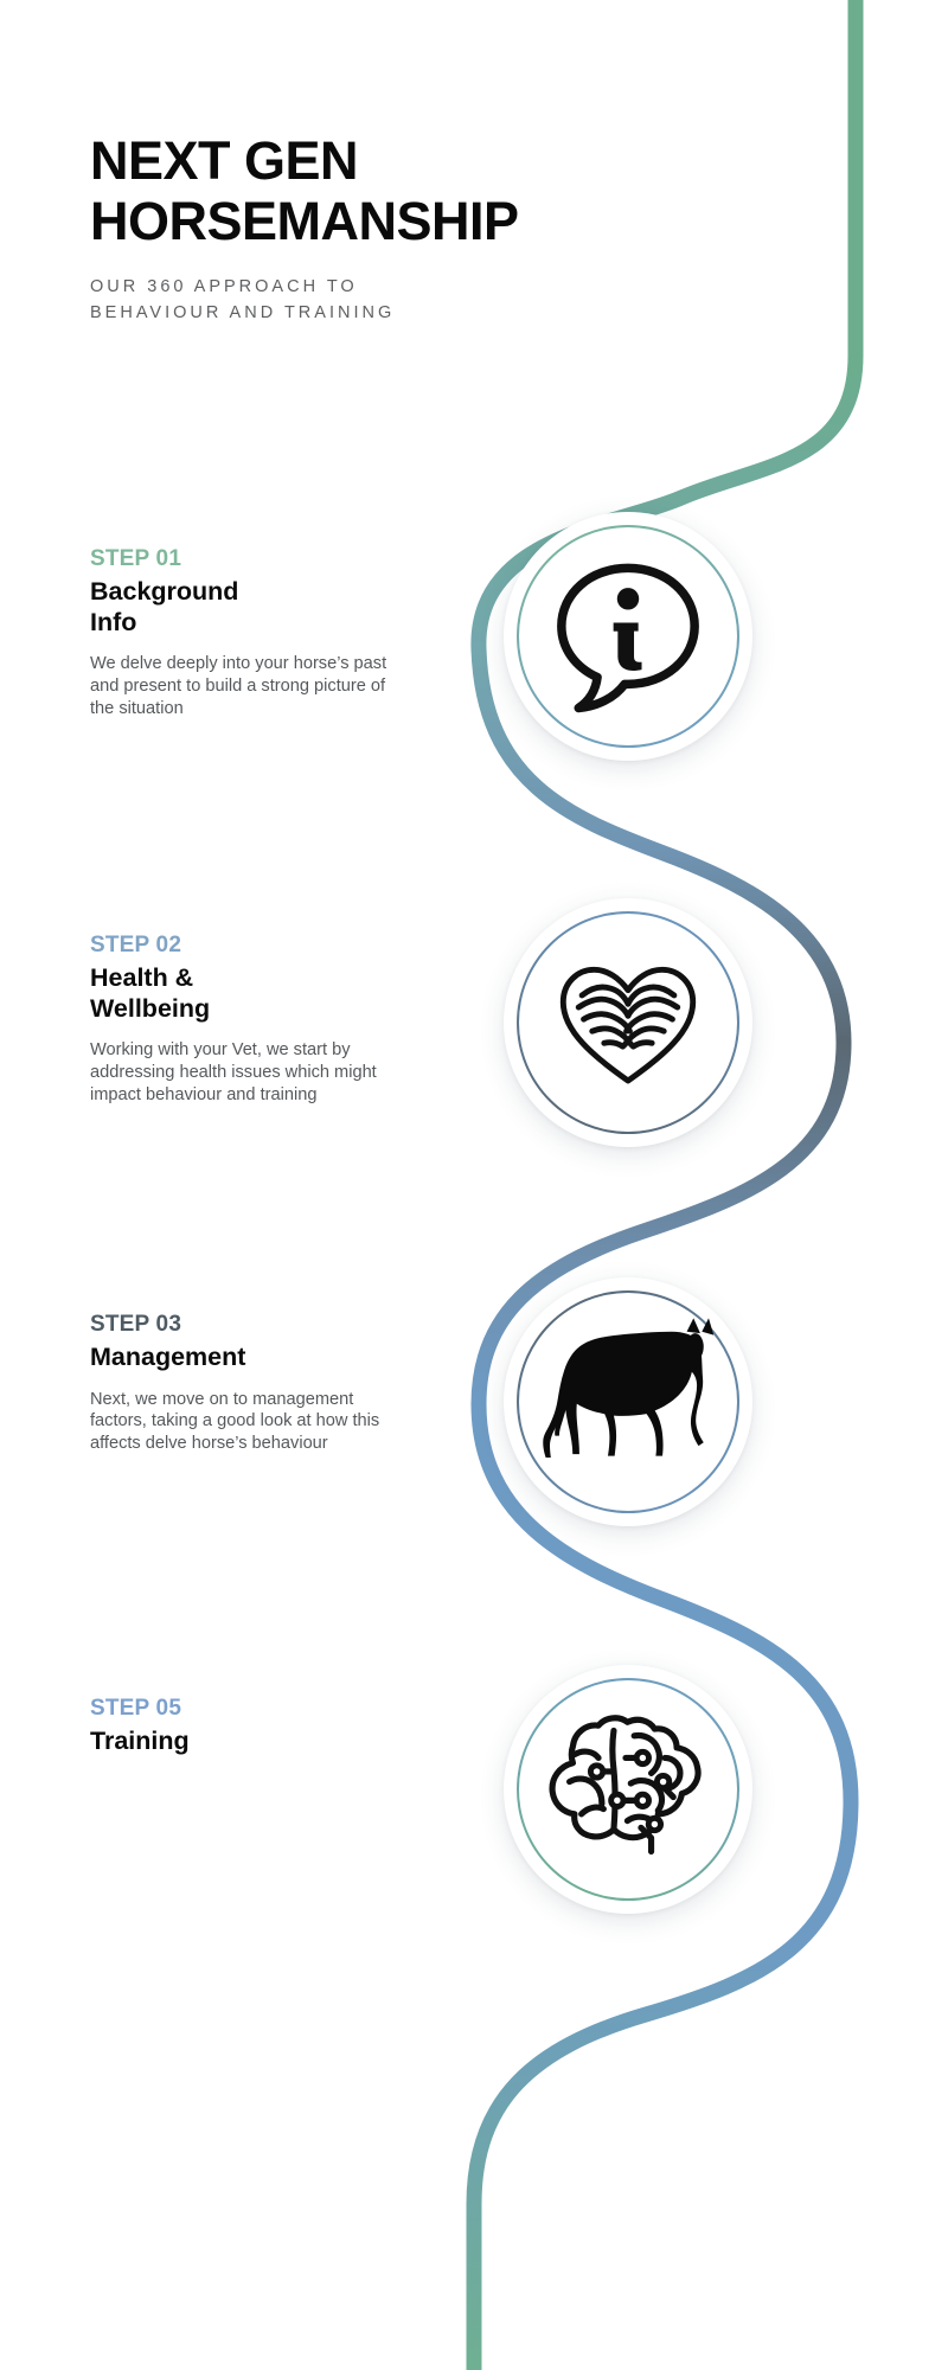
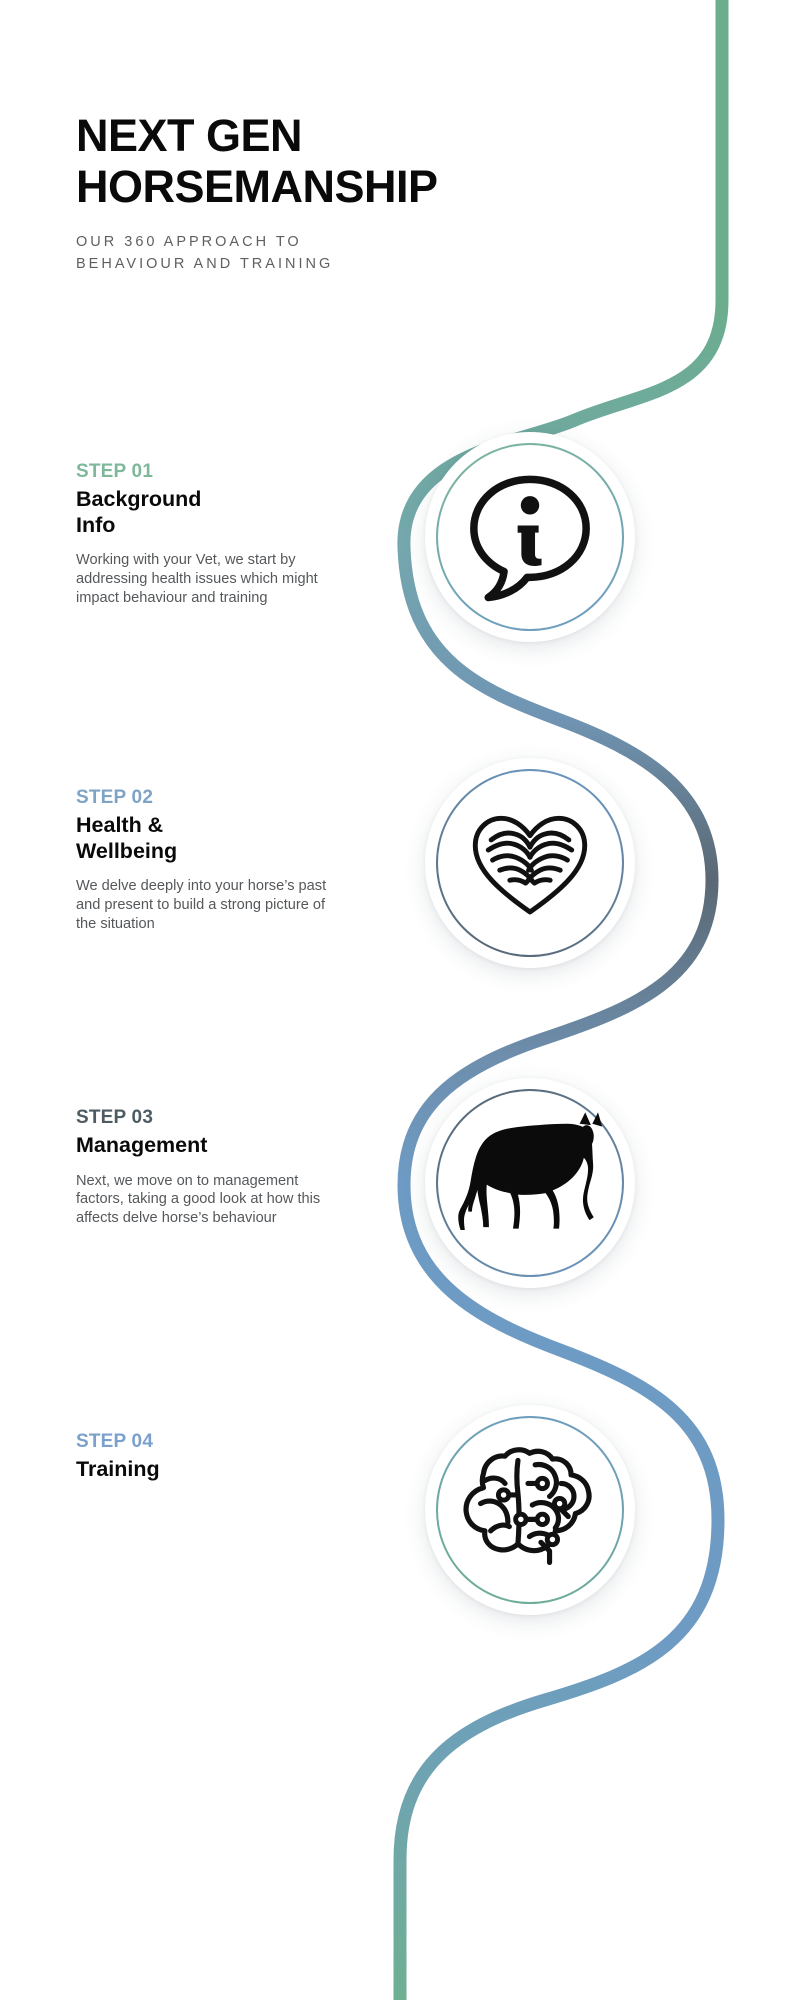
  NEXT GEN
  HORSEMANSHIP
  OUR 360 APPROACH TO
  BEHAVIOUR AND TRAINING
  STEP 01
  Background
  Info
- We delve deeply into your horse’s past and present to build a strong picture of the situation
+ Working with your Vet, we start by addressing health issues which might impact behaviour and training
  STEP 02
  Health &
  Wellbeing
- Working with your Vet, we start by addressing health issues which might impact behaviour and training
+ We delve deeply into your horse’s past and present to build a strong picture of the situation
  STEP 03
  Management
  Next, we move on to management factors, taking a good look at how this affects delve horse’s behaviour
- STEP 05
+ STEP 04
  Training
